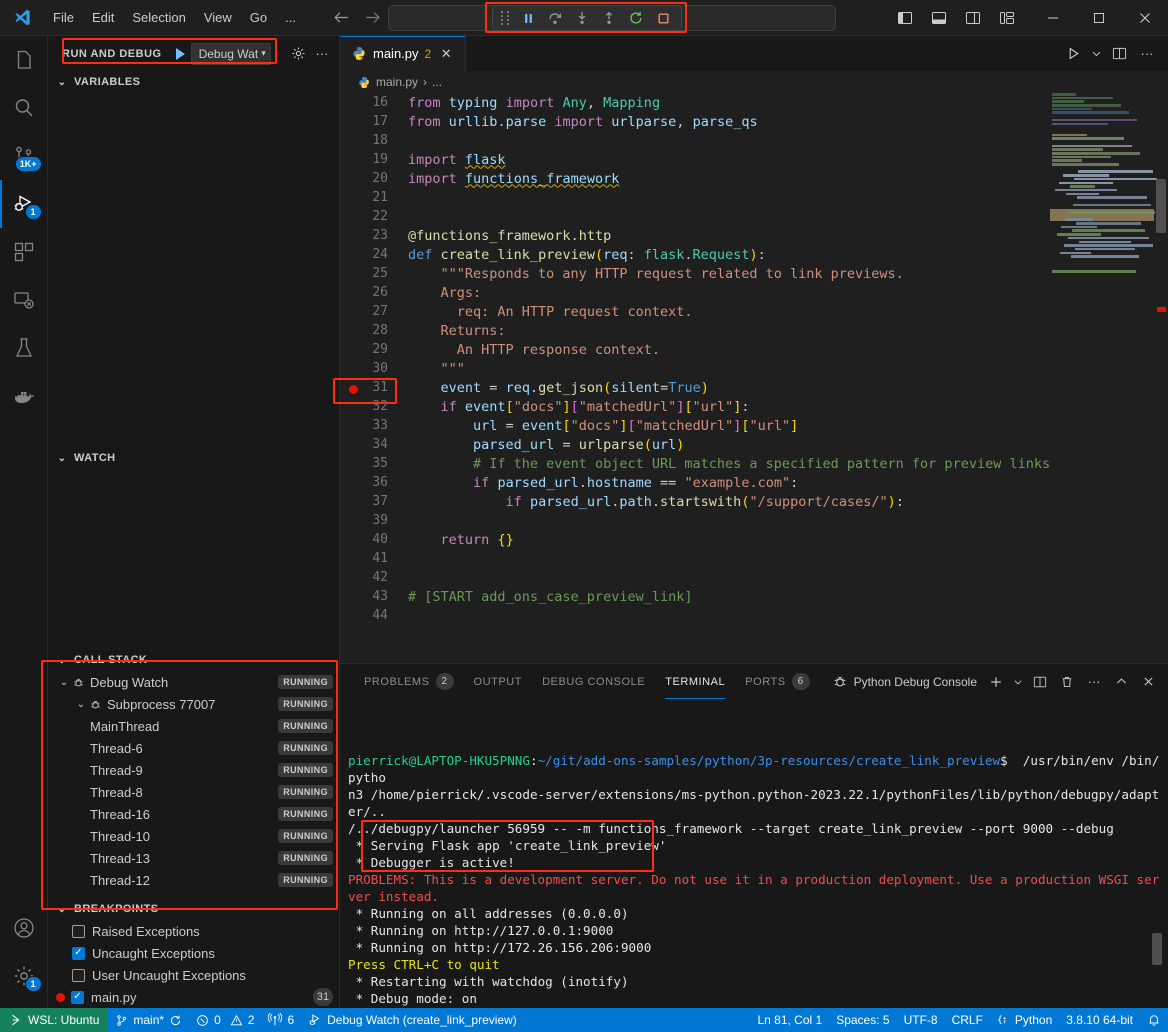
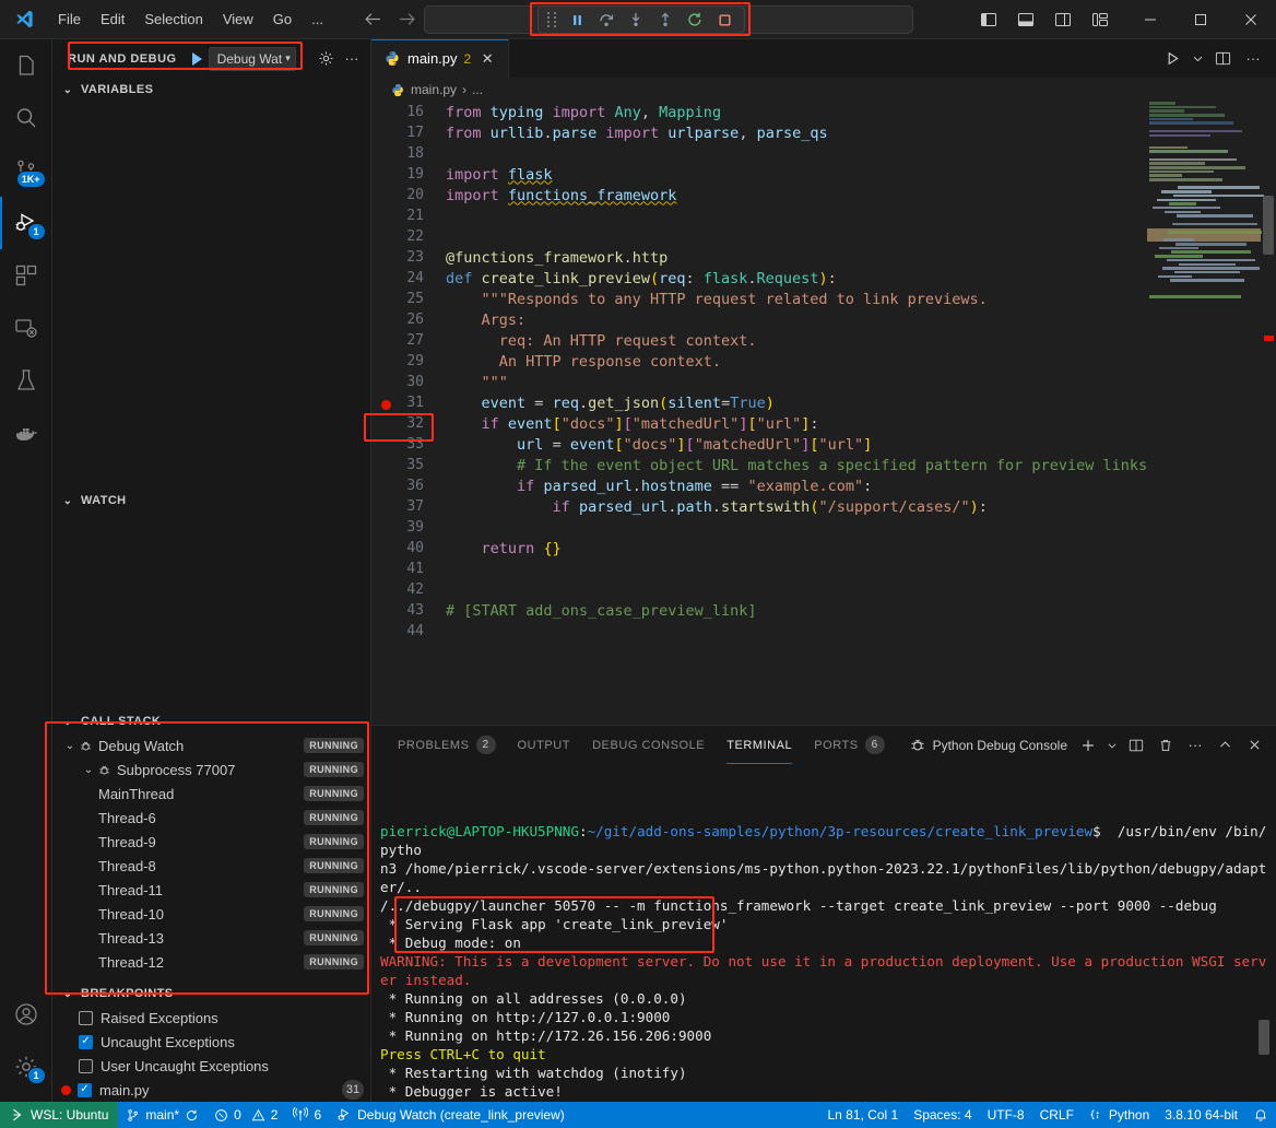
  File
  Edit
  Selection
  View
  Go
  ...
  1K+
  1
  1
  RUN AND DEBUG
  Debug Wat
  ▾
  ···
  ⌄
  VARIABLES
  ⌄
  WATCH
  ⌄
  CALL STACK
  ⌄
  Debug Watch
  RUNNING
  ⌄
  Subprocess 77007
  RUNNING
  MainThread
  RUNNING
  Thread-6
  RUNNING
  Thread-9
  RUNNING
  Thread-8
  RUNNING
- Thread-16
+ Thread-11
  RUNNING
  Thread-10
  RUNNING
  Thread-13
  RUNNING
  Thread-12
  RUNNING
  ⌄
  BREAKPOINTS
  Raised Exceptions
  Uncaught Exceptions
  User Uncaught Exceptions
  main.py
  31
  main.py
  2
  ✕
  ···
  main.py
  ›
  ...
  16
  from typing import Any, Mapping
  17
  from urllib.parse import urlparse, parse_qs
  18
  19
  import flask
  20
  import functions_framework
  21
  22
  23
  @functions_framework.http
  24
  def create_link_preview(req: flask.Request):
  25
  """Responds to any HTTP request related to link previews.
  26
  Args:
  27
  req: An HTTP request context.
- 28
- Returns:
  29
  An HTTP response context.
  30
  """
  31
  event = req.get_json(silent=True)
  32
  if event["docs"]["matchedUrl"]["url"]:
  33
  url = event["docs"]["matchedUrl"]["url"]
- 34
- parsed_url = urlparse(url)
  35
  # If the event object URL matches a specified pattern for preview links
  36
  if parsed_url.hostname == "example.com":
  37
  if parsed_url.path.startswith("/support/cases/"):
  39
  40
  return {}
  41
  42
  43
  # [START add_ons_case_preview_link]
  44
  PROBLEMS
  2
  OUTPUT
  DEBUG CONSOLE
  TERMINAL
  PORTS
  6
  Python Debug Console
  ···
  pierrick@LAPTOP-HKU5PNNG:~/git/add-ons-samples/python/3p-resources/create_link_preview$ /usr/bin/env /bin/pytho
  n3 /home/pierrick/.vscode-server/extensions/ms-python.python-2023.22.1/pythonFiles/lib/python/debugpy/adapter/..
- /../debugpy/launcher 56959 -- -m functions_framework --target create_link_preview --port 9000 --debug
+ /../debugpy/launcher 50570 -- -m functions_framework --target create_link_preview --port 9000 --debug
  * Serving Flask app 'create_link_preview'
- * Debugger is active!
+ * Debug mode: on
- PROBLEMS: This is a development server. Do not use it in a production deployment. Use a production WSGI server instead.
+ WARNING: This is a development server. Do not use it in a production deployment. Use a production WSGI server instead.
  * Running on all addresses (0.0.0.0)
  * Running on http://127.0.0.1:9000
  * Running on http://172.26.156.206:9000
  Press CTRL+C to quit
  * Restarting with watchdog (inotify)
- * Debug mode: on
+ * Debugger is active!
  WSL: Ubuntu
  main*
  0
  2
  6
  Debug Watch (create_link_preview)
  Ln 81, Col 1
- Spaces: 5
+ Spaces: 4
  UTF-8
  CRLF
  Python
  3.8.10 64-bit
